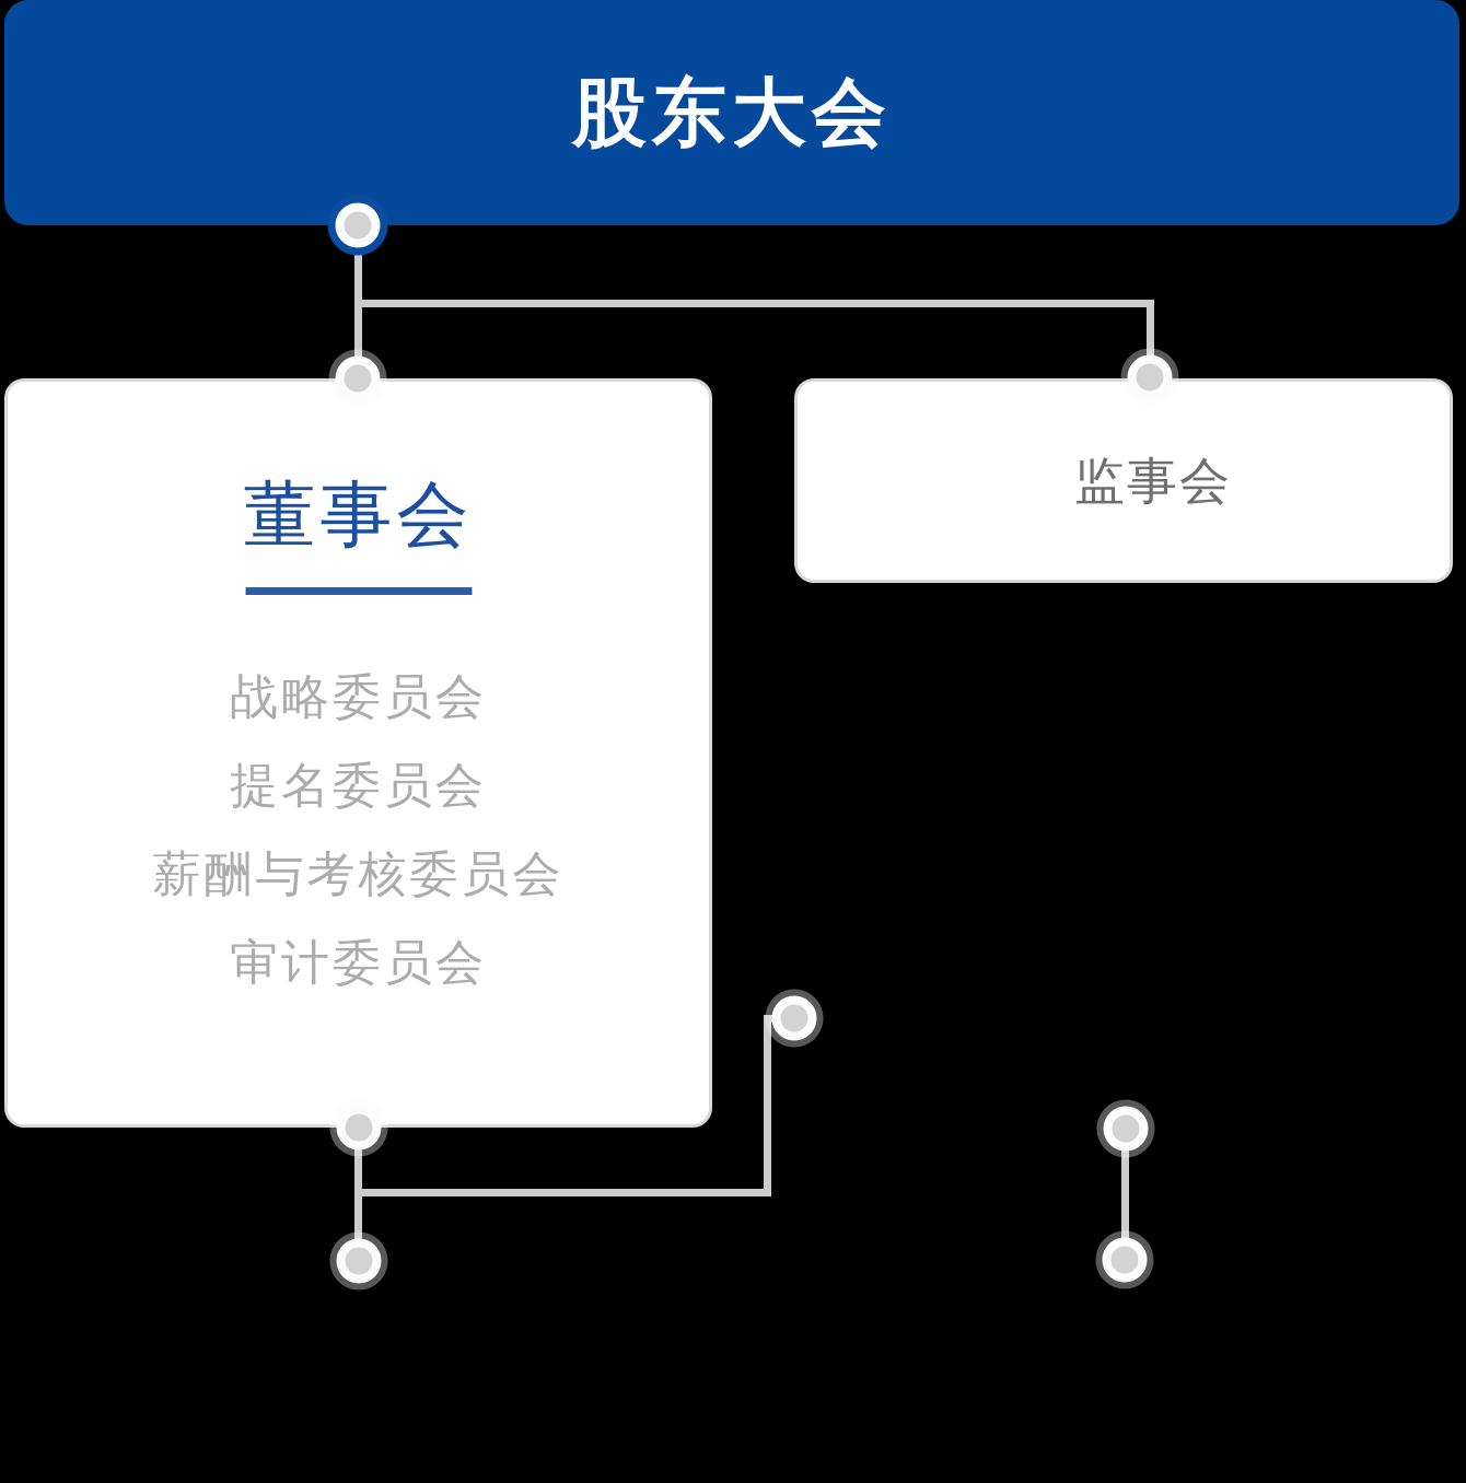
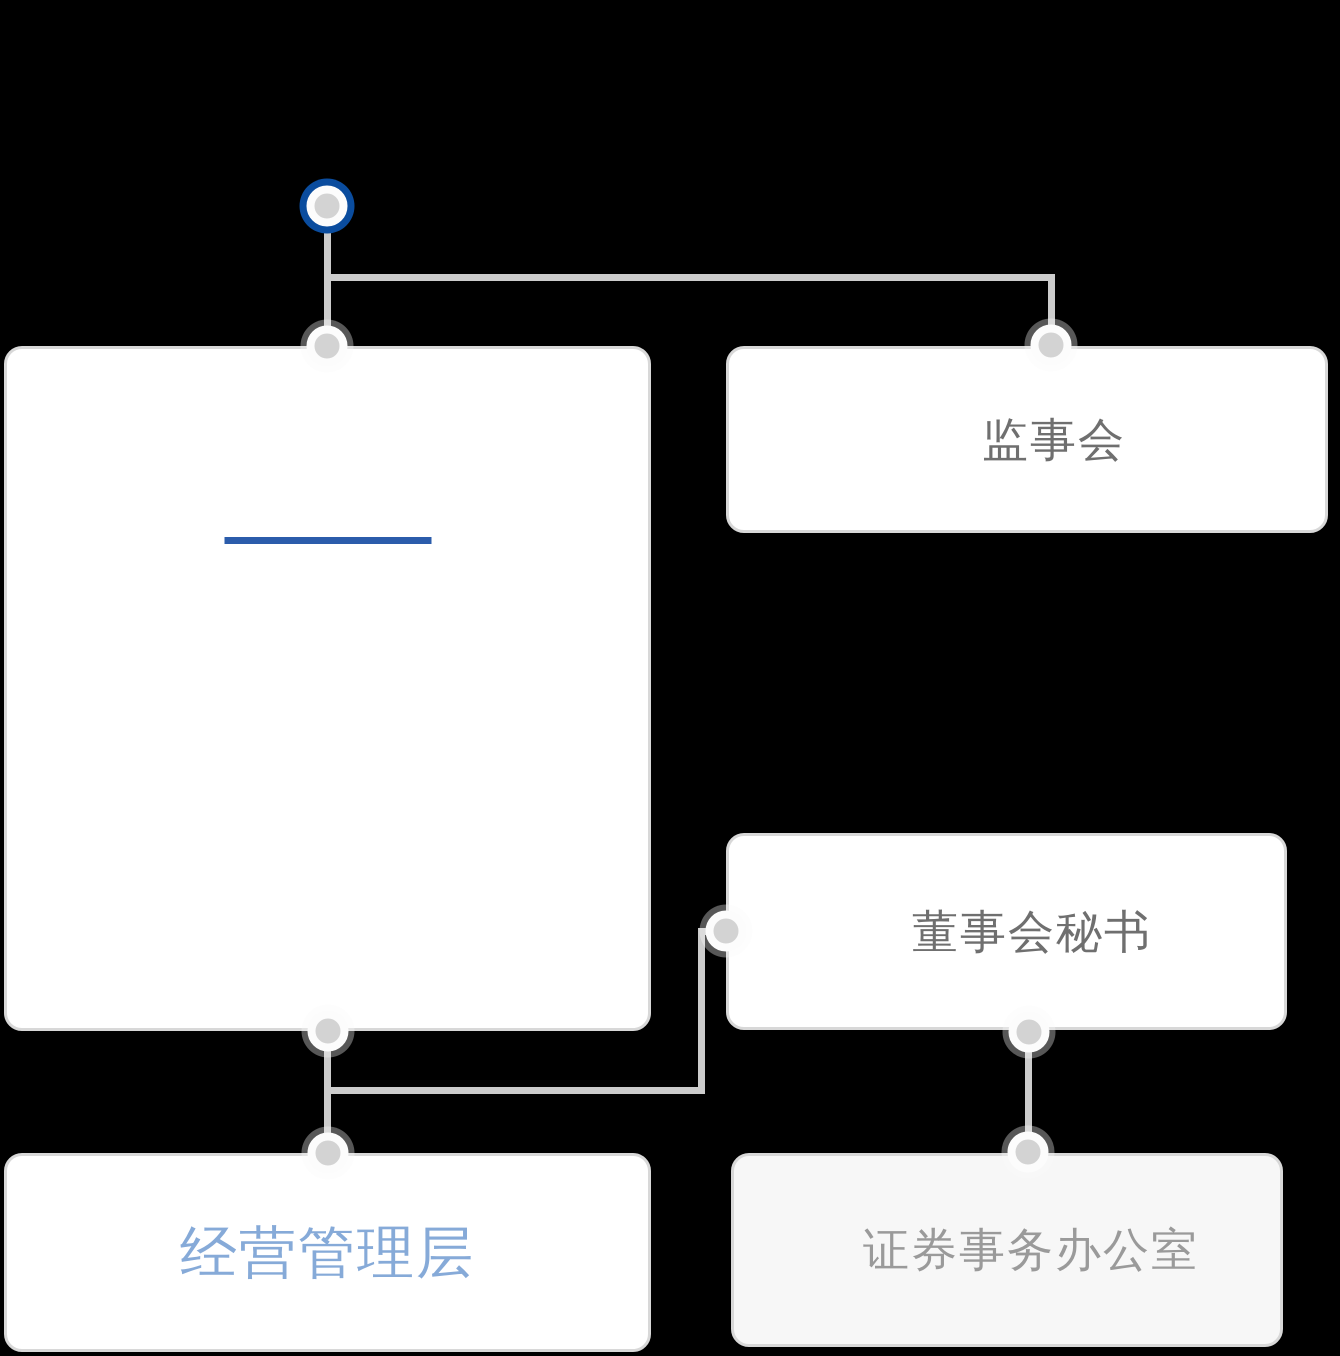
- 股东大会
- 董事会
- 战略委员会
- 提名委员会
- 薪酬与考核委员会
- 审计委员会
  监事会
+ 董事会秘书
+ 经营管理层
+ 证券事务办公室
